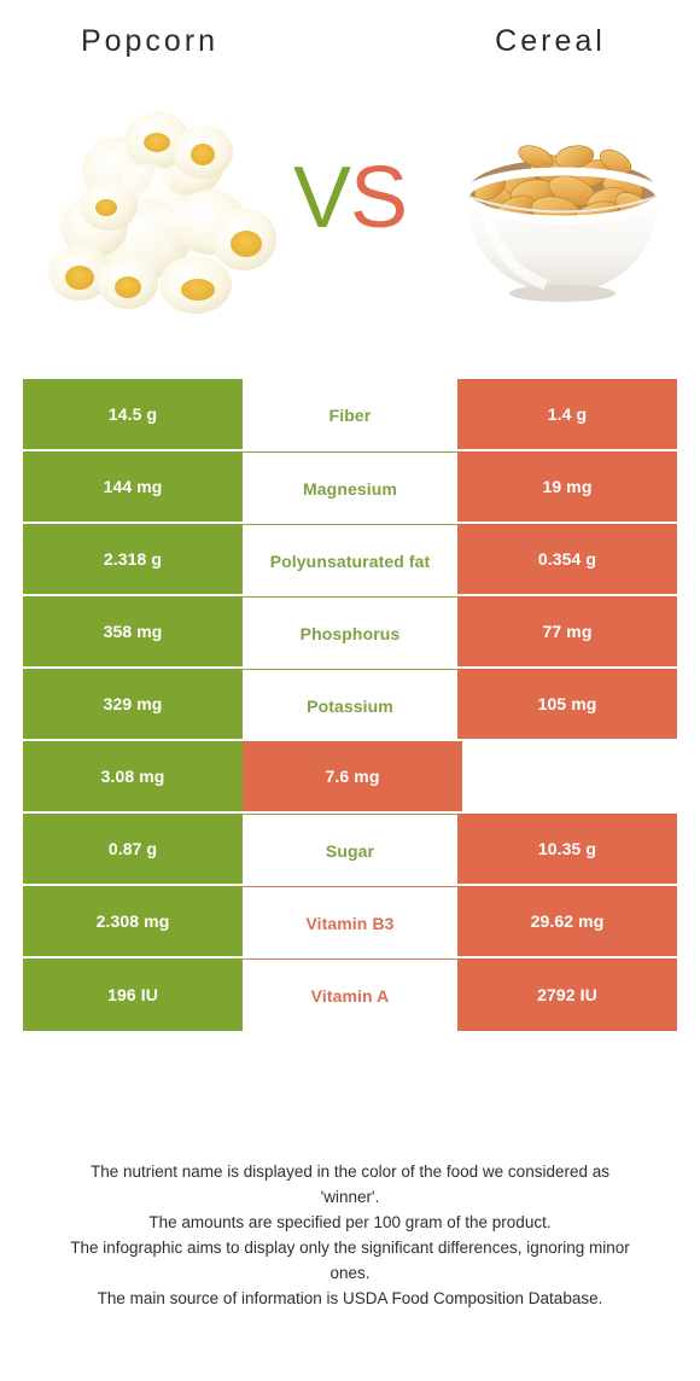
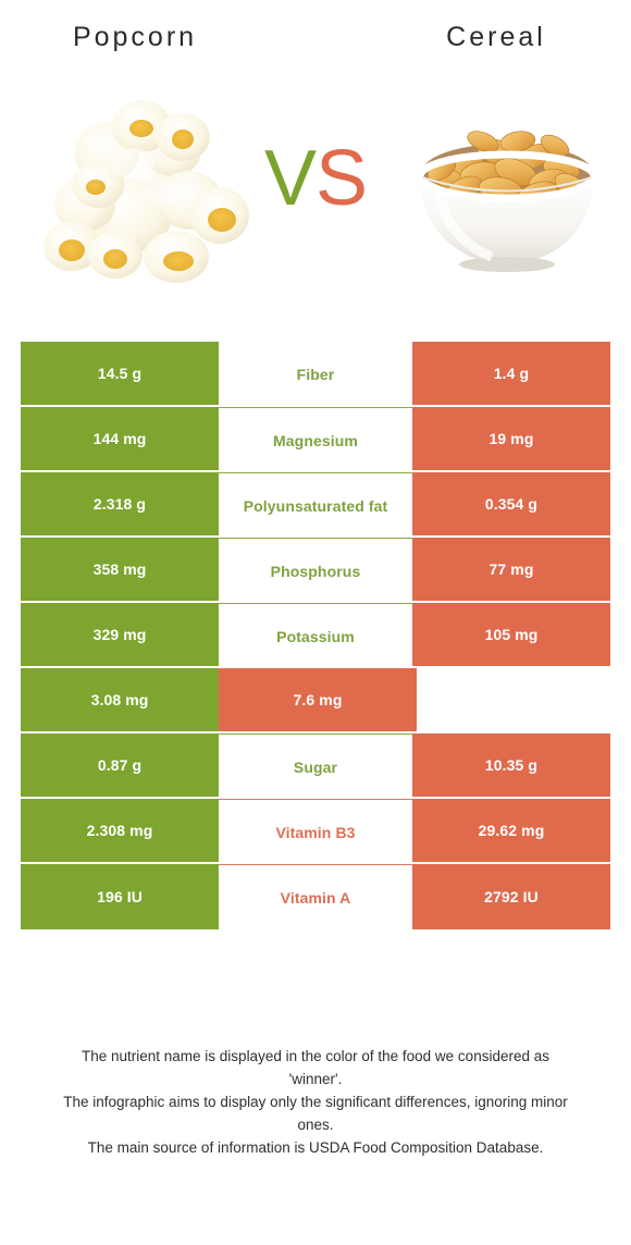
  Popcorn
  Cereal
  VS
  14.5 g
  Fiber
  1.4 g
  144 mg
  Magnesium
  19 mg
  2.318 g
  Polyunsaturated fat
  0.354 g
  358 mg
  Phosphorus
  77 mg
  329 mg
  Potassium
  105 mg
  3.08 mg
  7.6 mg
  0.87 g
  Sugar
  10.35 g
  2.308 mg
  Vitamin B3
  29.62 mg
  196 IU
  Vitamin A
  2792 IU
  The nutrient name is displayed in the color of the food we considered as
  'winner'.
- The amounts are specified per 100 gram of the product.
  The infographic aims to display only the significant differences, ignoring minor
  ones.
  The main source of information is USDA Food Composition Database.
